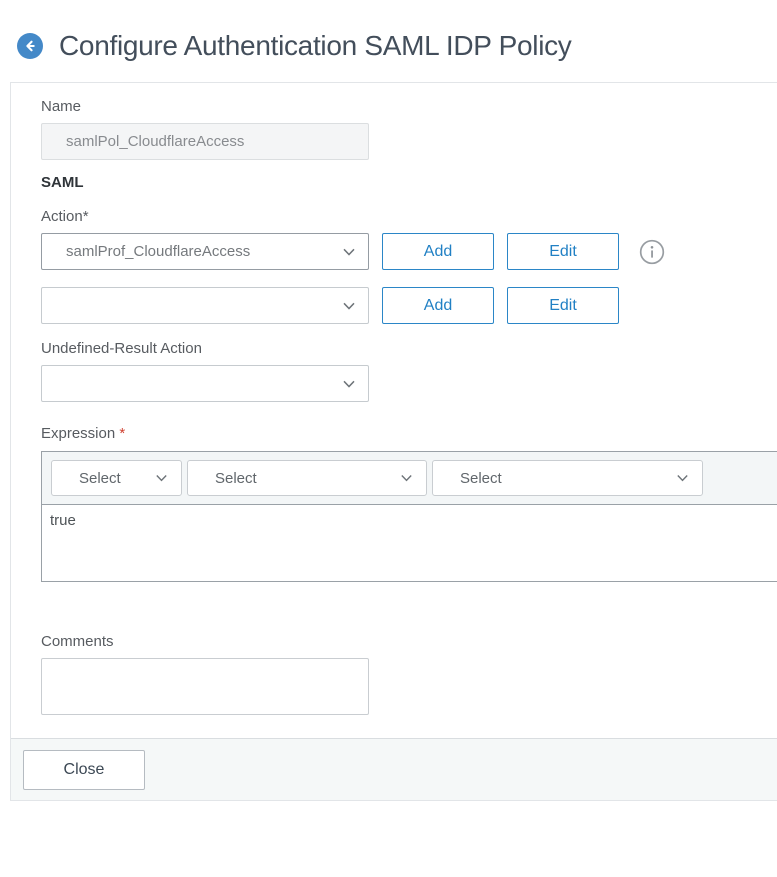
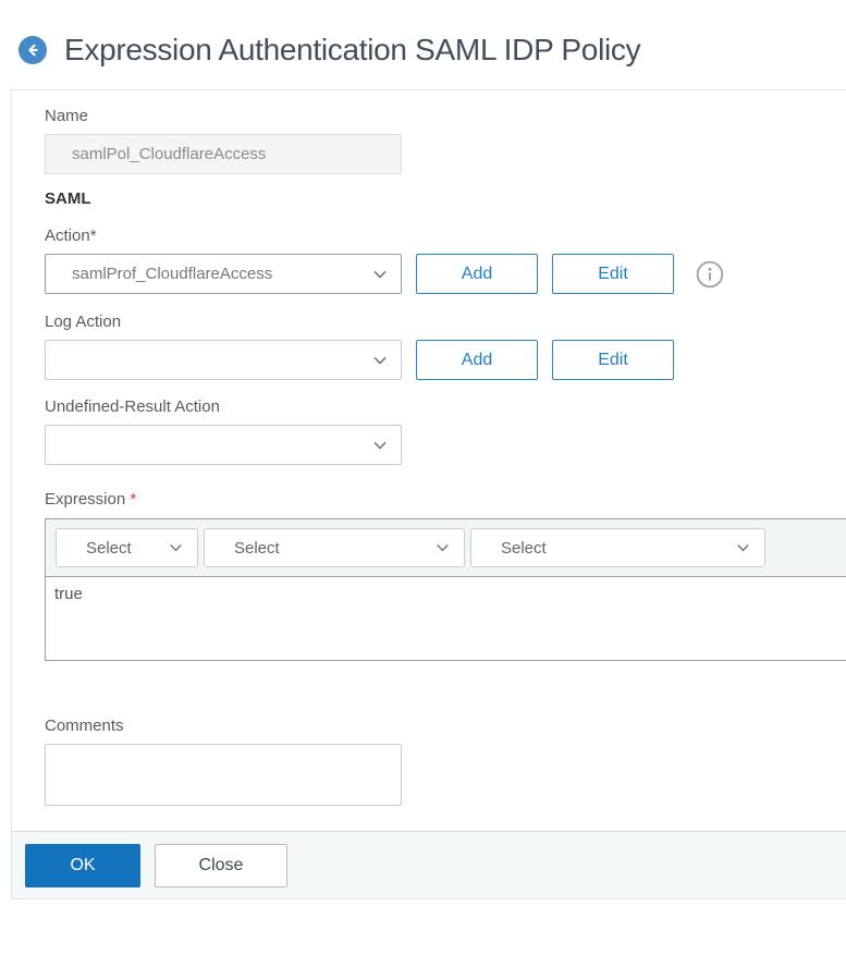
- Configure Authentication SAML IDP Policy
+ Expression Authentication SAML IDP Policy
  Name
  samlPol_CloudflareAccess
  SAML
  Action*
  samlProf_CloudflareAccess
  Add
  Edit
+ Log Action
  Add
  Edit
  Undefined-Result Action
  Expression *
  Select
  Select
  Select
  true
  Comments
+ OK
  Close
